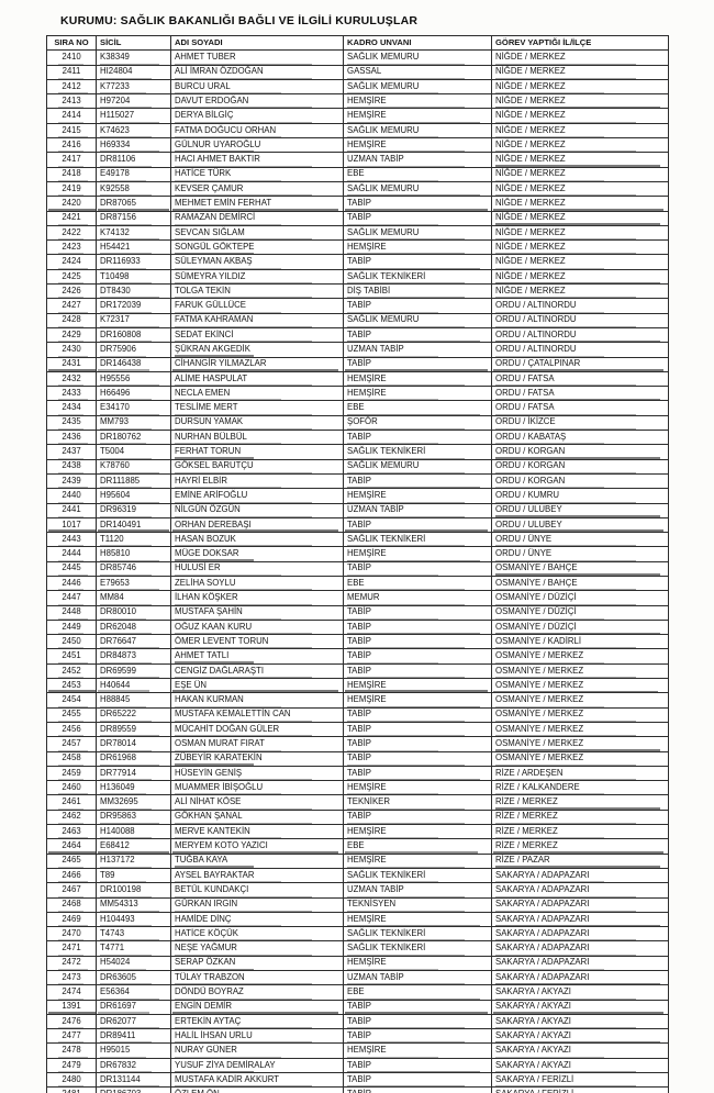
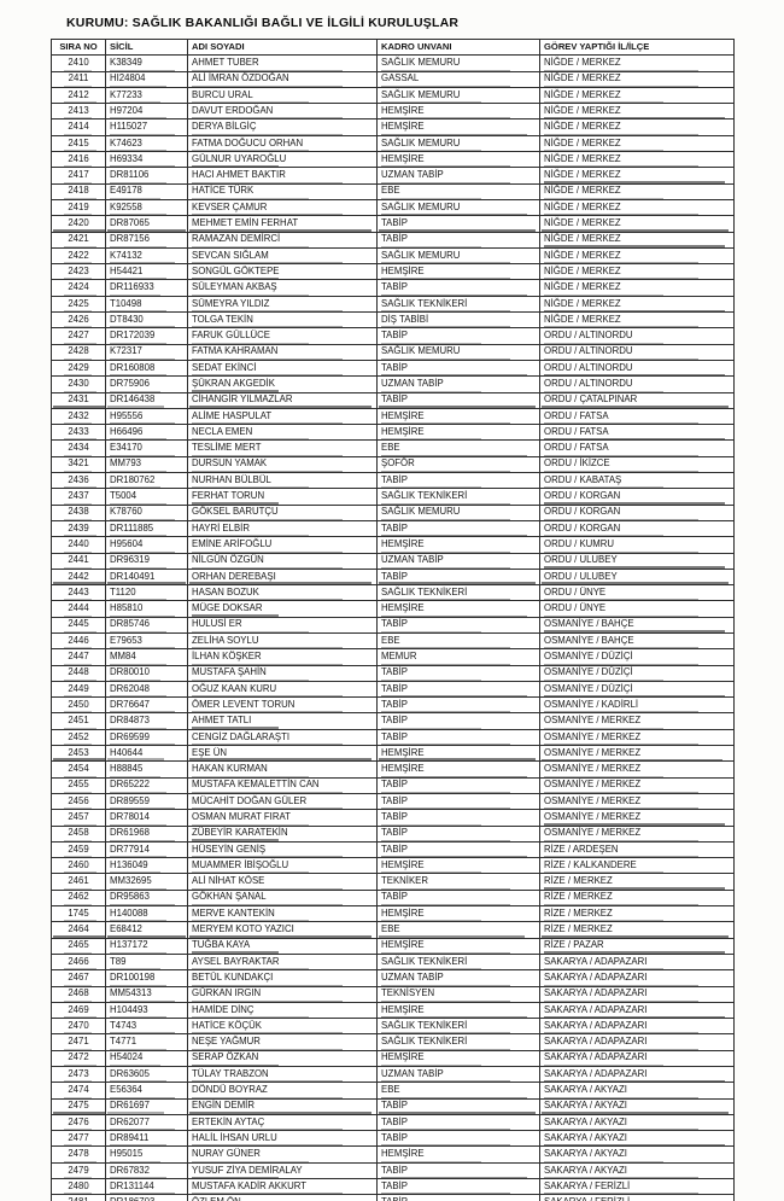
  KURUMU: SAĞLIK BAKANLIĞI BAĞLI VE İLGİLİ KURULUŞLAR
  SIRA NO	SİCİL	ADI SOYADI	KADRO UNVANI	GÖREV YAPTIĞI İL/İLÇE
  2410	K38349	AHMET TUBER	SAĞLIK MEMURU	NİĞDE / MERKEZ
  2411	HI24804	ALİ İMRAN ÖZDOĞAN	GASSAL	NİĞDE / MERKEZ
  2412	K77233	BURCU URAL	SAĞLIK MEMURU	NİĞDE / MERKEZ
  2413	H97204	DAVUT ERDOĞAN	HEMŞİRE	NİĞDE / MERKEZ
  2414	H115027	DERYA BİLGİÇ	HEMŞİRE	NİĞDE / MERKEZ
  2415	K74623	FATMA DOĞUCU ORHAN	SAĞLIK MEMURU	NİĞDE / MERKEZ
  2416	H69334	GÜLNUR UYAROĞLU	HEMŞİRE	NİĞDE / MERKEZ
  2417	DR81106	HACI AHMET BAKTIR	UZMAN TABİP	NİĞDE / MERKEZ
  2418	E49178	HATİCE TÜRK	EBE	NİĞDE / MERKEZ
  2419	K92558	KEVSER ÇAMUR	SAĞLIK MEMURU	NİĞDE / MERKEZ
  2420	DR87065	MEHMET EMİN FERHAT	TABİP	NİĞDE / MERKEZ
  2421	DR87156	RAMAZAN DEMİRCİ	TABİP	NİĞDE / MERKEZ
  2422	K74132	SEVCAN SIĞLAM	SAĞLIK MEMURU	NİĞDE / MERKEZ
  2423	H54421	SONGÜL GÖKTEPE	HEMŞİRE	NİĞDE / MERKEZ
  2424	DR116933	SÜLEYMAN AKBAŞ	TABİP	NİĞDE / MERKEZ
  2425	T10498	SÜMEYRA YILDIZ	SAĞLIK TEKNİKERİ	NİĞDE / MERKEZ
  2426	DT8430	TOLGA TEKİN	DİŞ TABİBİ	NİĞDE / MERKEZ
  2427	DR172039	FARUK GÜLLÜCE	TABİP	ORDU / ALTINORDU
  2428	K72317	FATMA KAHRAMAN	SAĞLIK MEMURU	ORDU / ALTINORDU
  2429	DR160808	SEDAT EKİNCİ	TABİP	ORDU / ALTINORDU
  2430	DR75906	ŞÜKRAN AKGEDİK	UZMAN TABİP	ORDU / ALTINORDU
  2431	DR146438	CİHANGİR YILMAZLAR	TABİP	ORDU / ÇATALPINAR
  2432	H95556	ALİME HASPULAT	HEMŞİRE	ORDU / FATSA
  2433	H66496	NECLA EMEN	HEMŞİRE	ORDU / FATSA
  2434	E34170	TESLİME MERT	EBE	ORDU / FATSA
- 2435	MM793	DURSUN YAMAK	ŞOFÖR	ORDU / İKİZCE
+ 3421	MM793	DURSUN YAMAK	ŞOFÖR	ORDU / İKİZCE
  2436	DR180762	NURHAN BÜLBÜL	TABİP	ORDU / KABATAŞ
  2437	T5004	FERHAT TORUN	SAĞLIK TEKNİKERİ	ORDU / KORGAN
  2438	K78760	GÖKSEL BARUTÇU	SAĞLIK MEMURU	ORDU / KORGAN
  2439	DR111885	HAYRİ ELBİR	TABİP	ORDU / KORGAN
  2440	H95604	EMİNE ARİFOĞLU	HEMŞİRE	ORDU / KUMRU
  2441	DR96319	NİLGÜN ÖZGÜN	UZMAN TABİP	ORDU / ULUBEY
- 1017	DR140491	ORHAN DEREBAŞI	TABİP	ORDU / ULUBEY
+ 2442	DR140491	ORHAN DEREBAŞI	TABİP	ORDU / ULUBEY
  2443	T1120	HASAN BOZUK	SAĞLIK TEKNİKERİ	ORDU / ÜNYE
  2444	H85810	MÜGE DOKSAR	HEMŞİRE	ORDU / ÜNYE
  2445	DR85746	HULUSİ ER	TABİP	OSMANİYE / BAHÇE
  2446	E79653	ZELİHA SOYLU	EBE	OSMANİYE / BAHÇE
  2447	MM84	İLHAN KÖŞKER	MEMUR	OSMANİYE / DÜZİÇİ
  2448	DR80010	MUSTAFA ŞAHİN	TABİP	OSMANİYE / DÜZİÇİ
  2449	DR62048	OĞUZ KAAN KURU	TABİP	OSMANİYE / DÜZİÇİ
  2450	DR76647	ÖMER LEVENT TORUN	TABİP	OSMANİYE / KADİRLİ
  2451	DR84873	AHMET TATLI	TABİP	OSMANİYE / MERKEZ
  2452	DR69599	CENGİZ DAĞLARAŞTI	TABİP	OSMANİYE / MERKEZ
  2453	H40644	EŞE ÜN	HEMŞİRE	OSMANİYE / MERKEZ
  2454	H88845	HAKAN KURMAN	HEMŞİRE	OSMANİYE / MERKEZ
  2455	DR65222	MUSTAFA KEMALETTİN CAN	TABİP	OSMANİYE / MERKEZ
  2456	DR89559	MÜCAHİT DOĞAN GÜLER	TABİP	OSMANİYE / MERKEZ
  2457	DR78014	OSMAN MURAT FIRAT	TABİP	OSMANİYE / MERKEZ
  2458	DR61968	ZÜBEYİR KARATEKİN	TABİP	OSMANİYE / MERKEZ
  2459	DR77914	HÜSEYİN GENİŞ	TABİP	RİZE / ARDEŞEN
  2460	H136049	MUAMMER İBİŞOĞLU	HEMŞİRE	RİZE / KALKANDERE
  2461	MM32695	ALİ NİHAT KÖSE	TEKNİKER	RİZE / MERKEZ
  2462	DR95863	GÖKHAN ŞANAL	TABİP	RİZE / MERKEZ
- 2463	H140088	MERVE KANTEKİN	HEMŞİRE	RİZE / MERKEZ
+ 1745	H140088	MERVE KANTEKİN	HEMŞİRE	RİZE / MERKEZ
  2464	E68412	MERYEM KOTO YAZICI	EBE	RİZE / MERKEZ
  2465	H137172	TUĞBA KAYA	HEMŞİRE	RİZE / PAZAR
  2466	T89	AYSEL BAYRAKTAR	SAĞLIK TEKNİKERİ	SAKARYA / ADAPAZARI
  2467	DR100198	BETÜL KUNDAKÇI	UZMAN TABİP	SAKARYA / ADAPAZARI
  2468	MM54313	GÜRKAN IRGIN	TEKNİSYEN	SAKARYA / ADAPAZARI
  2469	H104493	HAMİDE DİNÇ	HEMŞİRE	SAKARYA / ADAPAZARI
  2470	T4743	HATİCE KÖÇÜK	SAĞLIK TEKNİKERİ	SAKARYA / ADAPAZARI
  2471	T4771	NEŞE YAĞMUR	SAĞLIK TEKNİKERİ	SAKARYA / ADAPAZARI
  2472	H54024	SERAP ÖZKAN	HEMŞİRE	SAKARYA / ADAPAZARI
  2473	DR63605	TÜLAY TRABZON	UZMAN TABİP	SAKARYA / ADAPAZARI
  2474	E56364	DÖNDÜ BOYRAZ	EBE	SAKARYA / AKYAZI
- 1391	DR61697	ENGİN DEMİR	TABİP	SAKARYA / AKYAZI
+ 2475	DR61697	ENGİN DEMİR	TABİP	SAKARYA / AKYAZI
  2476	DR62077	ERTEKİN AYTAÇ	TABİP	SAKARYA / AKYAZI
  2477	DR89411	HALİL İHSAN URLU	TABİP	SAKARYA / AKYAZI
  2478	H95015	NURAY GÜNER	HEMŞİRE	SAKARYA / AKYAZI
  2479	DR67832	YUSUF ZİYA DEMİRALAY	TABİP	SAKARYA / AKYAZI
  2480	DR131144	MUSTAFA KADİR AKKURT	TABİP	SAKARYA / FERİZLİ
